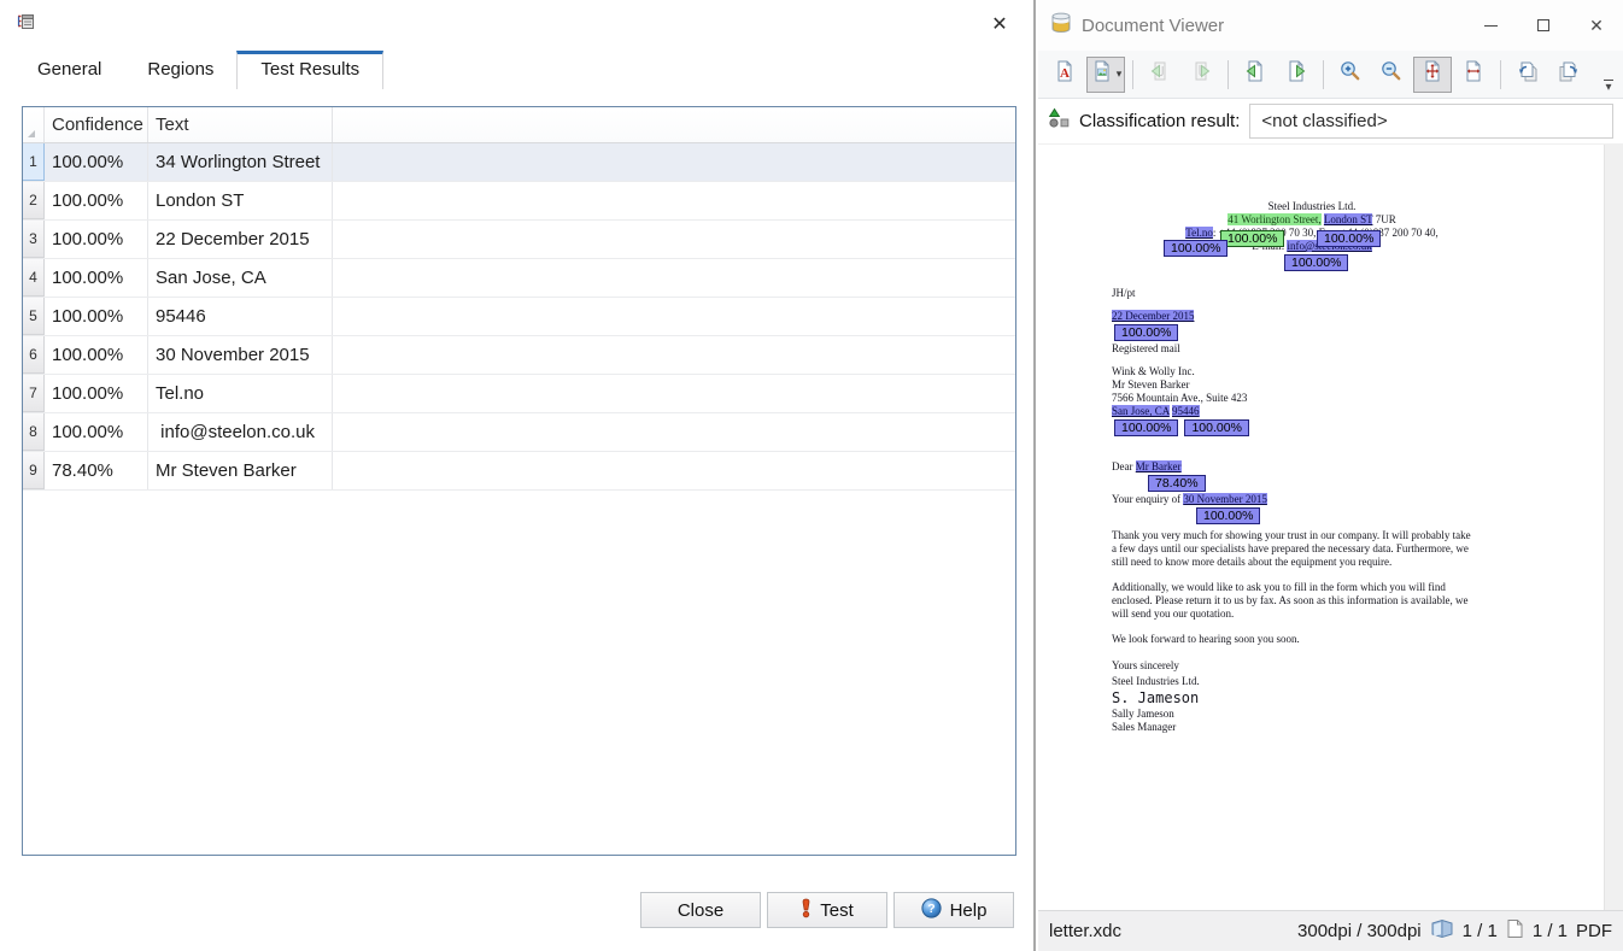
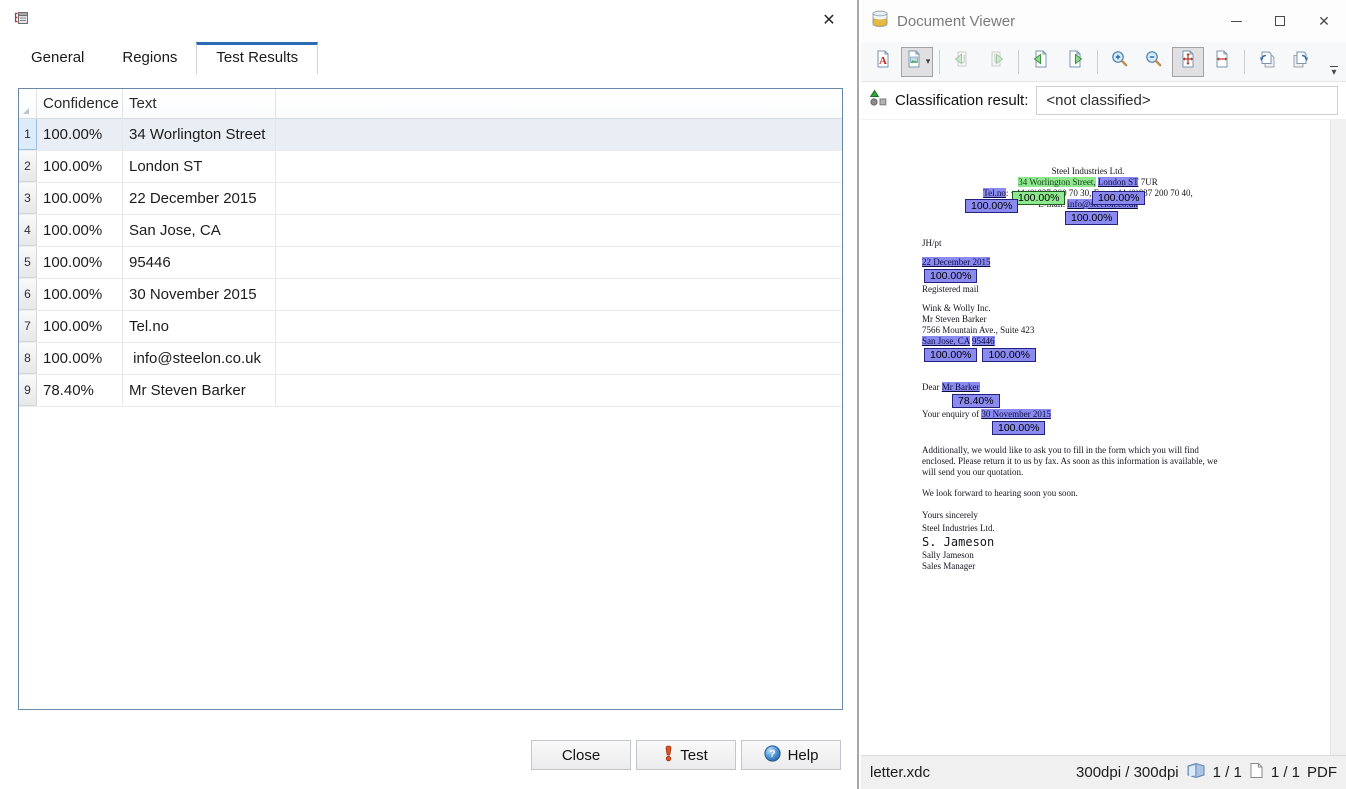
  General
  Regions
  Test Results
  Confidence
  Text
  1
  100.00%
  34 Worlington Street
  2
  100.00%
  London ST
  3
  100.00%
  22 December 2015
  4
  100.00%
  San Jose, CA
  5
  100.00%
  95446
  6
  100.00%
  30 November 2015
  7
  100.00%
  Tel.no
  8
  100.00%
  info@steelon.co.uk
  9
  78.40%
  Mr Steven Barker
  Close
  Test
  ?
  Help
  Document Viewer
  A
  ▾
  Classification result:
  <not classified>
  Steel Industries Ltd.
- 41 Worlington Street, London ST 7UR
+ 34 Worlington Street, London ST 7UR
  100.00%
  100.00%
  100.00%
  100.00%
  JH/pt
  22 December 2015
  100.00%
  Registered mail
  Wink & Wolly Inc.
  Mr Steven Barker
  7566 Mountain Ave., Suite 423
  San Jose, CA 95446
  100.00% 100.00%
  Dear Mr Barker
  78.40%
  Your enquiry of 30 November 2015
  100.00%
- Thank you very much for showing your trust in our company. It will probably take
- a few days until our specialists have prepared the necessary data. Furthermore, we
- still need to know more details about the equipment you require.
  Additionally, we would like to ask you to fill in the form which you will find
  enclosed. Please return it to us by fax. As soon as this information is available, we
  will send you our quotation.
  We look forward to hearing soon you soon.
  Yours sincerely
  Steel Industries Ltd.
  S. Jameson
  Sally Jameson
  Sales Manager
  letter.xdc
  300dpi / 300dpi
  1 / 1
  1 / 1
  PDF
